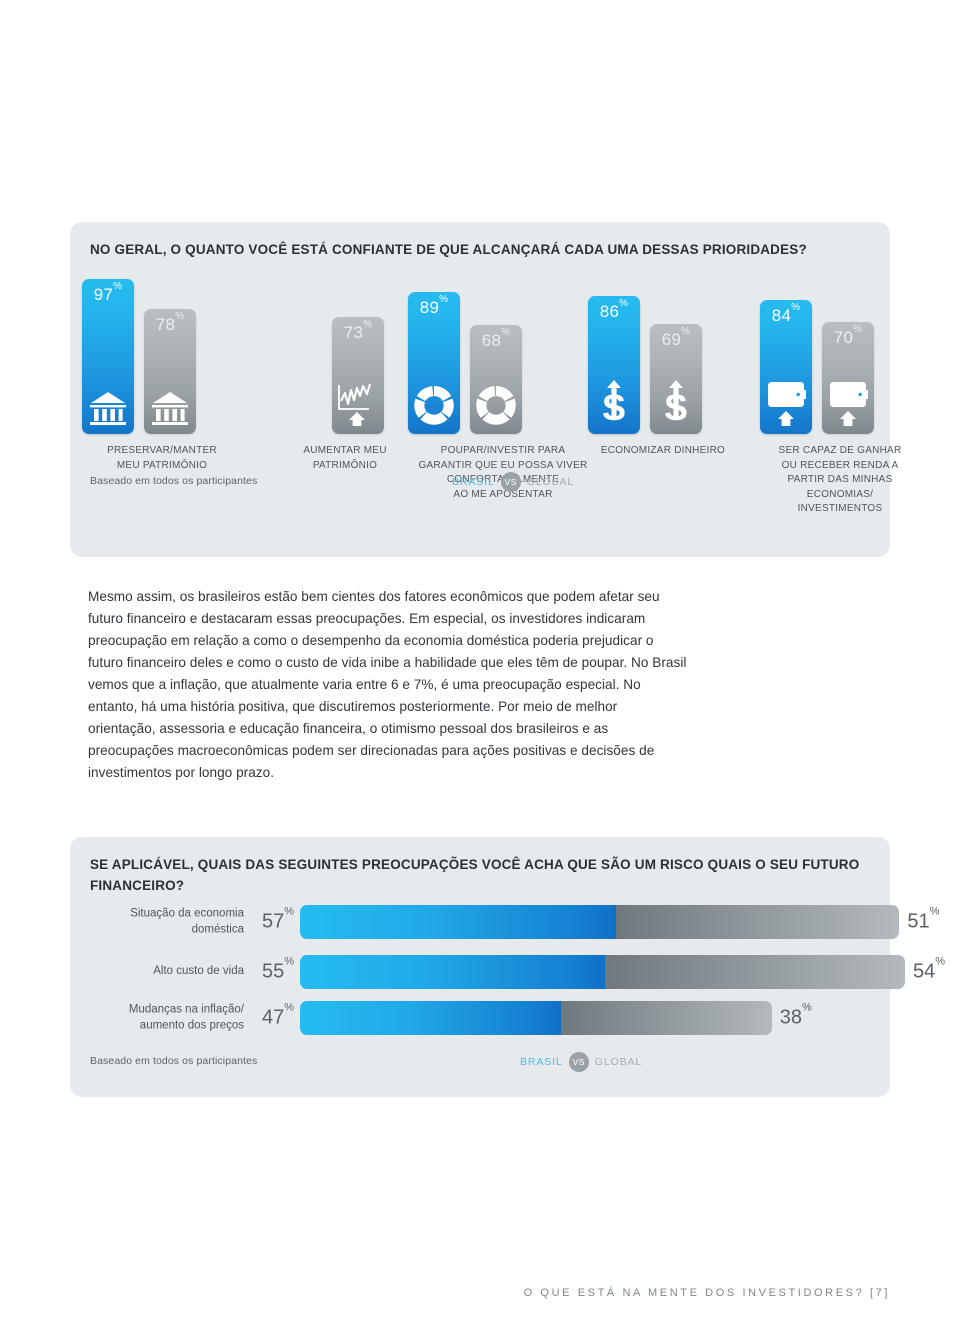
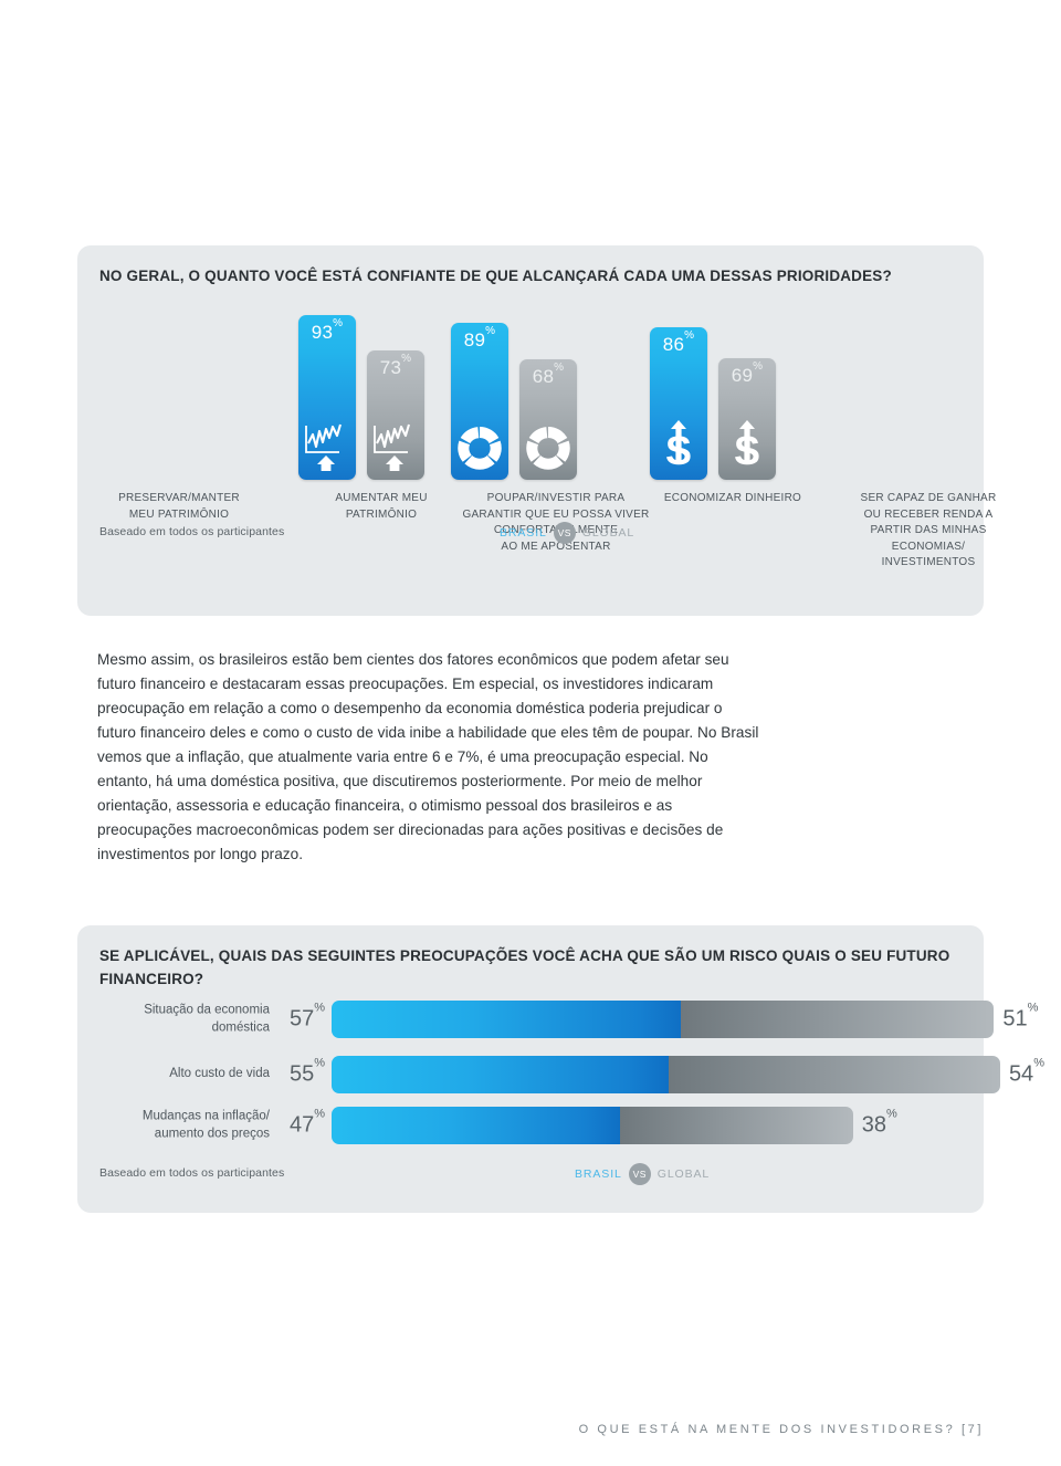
  NO GERAL, O QUANTO VOCÊ ESTÁ CONFIANTE DE QUE ALCANÇARÁ CADA UMA DESSAS PRIORIDADES?
- 97%
- 78%
  PRESERVAR/MANTER
  MEU PATRIMÔNIO
+ 93%
  73%
  AUMENTAR MEU
  PATRIMÔNIO
  89%
  68%
  POUPAR/INVESTIR PARA
  GARANTIR QUE EU POSSA VIVER
  CONFORTMENTE
  AO ME APOSENTAR
  86%
  S
  69%
  S
  ECONOMIZAR DINHEIRO
- 84%
- 70%
  SER CAPAZ DE GANHAR
  OU RECEBER RENDA A
  PARTIR DAS MINHAS
  ECONOMIAS/
  INVESTIMENTOS
  Baseado em todos os participantes
  BRASIL
  VS
  GLOBAL
- Mesmo assim, os brasileiros estão bem cientes dos fatores econômicos que podem afetar seu futuro financeiro e destacaram essas preocupações. Em especial, os investidores indicaram preocupação em relação a como o desempenho da economia doméstica poderia prejudicar o futuro financeiro deles e como o custo de vida inibe a habilidade que eles têm de poupar. No Brasil vemos que a inflação, que atualmente varia entre 6 e 7%, é uma preocupação especial. No entanto, há uma história positiva, que discutiremos posteriormente. Por meio de melhor orientação, assessoria e educação financeira, o otimismo pessoal dos brasileiros e as preocupações macroeconômicas podem ser direcionadas para ações positivas e decisões de investimentos por longo prazo.
+ Mesmo assim, os brasileiros estão bem cientes dos fatores econômicos que podem afetar seu futuro financeiro e destacaram essas preocupações. Em especial, os investidores indicaram preocupação em relação a como o desempenho da economia doméstica poderia prejudicar o futuro financeiro deles e como o custo de vida inibe a habilidade que eles têm de poupar. No Brasil vemos que a inflação, que atualmente varia entre 6 e 7%, é uma preocupação especial. No entanto, há uma doméstica positiva, que discutiremos posteriormente. Por meio de melhor orientação, assessoria e educação financeira, o otimismo pessoal dos brasileiros e as preocupações macroeconômicas podem ser direcionadas para ações positivas e decisões de investimentos por longo prazo.
  SE APLICÁVEL, QUAIS DAS SEGUINTES PREOCUPAÇÕES VOCÊ ACHA QUE SÃO UM RISCO QUAIS O SEU FUTURO FINANCEIRO?
  Situação da economia
  doméstica
  57%
  51%
  Alto custo de vida
  55%
  54%
  Mudanças na inflação/
  aumento dos preços
  47%
  38%
  Baseado em todos os participantes
  BRASIL
  VS
  GLOBAL
  O QUE ESTÁ NA MENTE DOS INVESTIDORES? [7]
